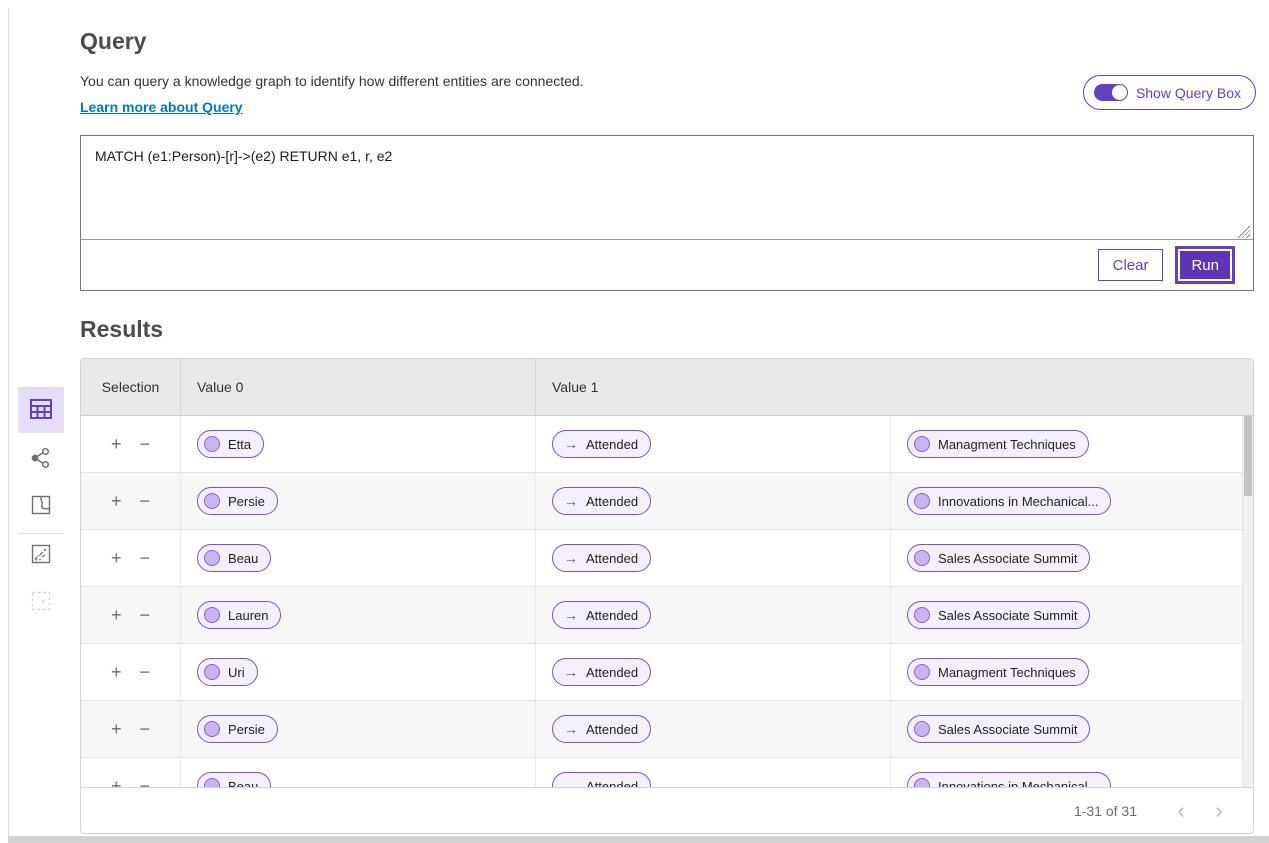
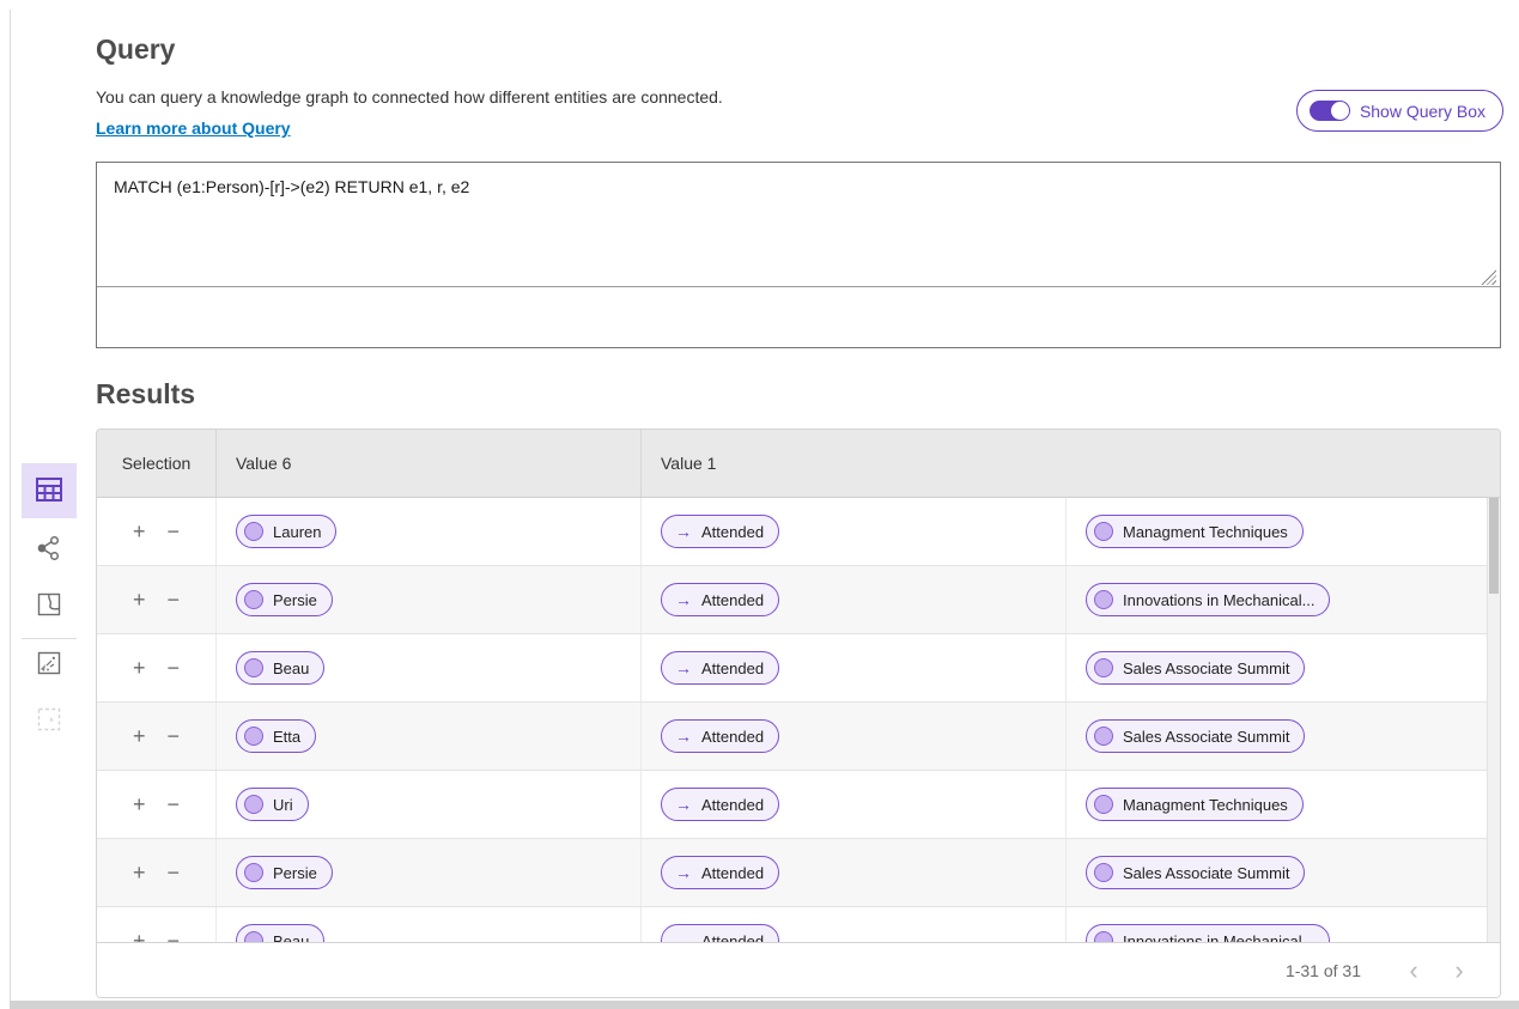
  Query
- You can query a knowledge graph to identify how different entities are connected.
+ You can query a knowledge graph to connected how different entities are connected.
  Learn more about Query
  Show Query Box
  MATCH (e1:Person)-[r]->(e2) RETURN e1, r, e2
- Clear
- Run
  Results
  Selection
- Value 0
+ Value 6
  Value 1
  +
  −
- Etta
+ Lauren
  →
  Attended
  Managment Techniques
  +
  −
  Persie
  →
  Attended
  Innovations in Mechanical...
  +
  −
  Beau
  →
  Attended
  Sales Associate Summit
  +
  −
- Lauren
+ Etta
  →
  Attended
  Sales Associate Summit
  +
  −
  Uri
  →
  Attended
  Managment Techniques
  +
  −
  Persie
  →
  Attended
  Sales Associate Summit
  +
  −
  Beau
  →
  Attended
  Innovations in Mechanical...
  1-31 of 31
  ‹
  ›
